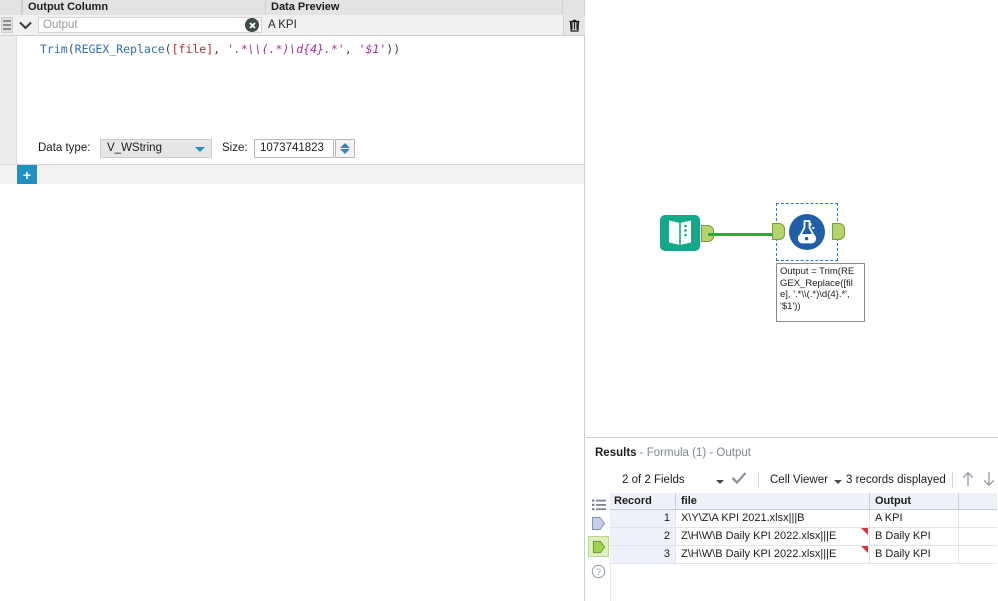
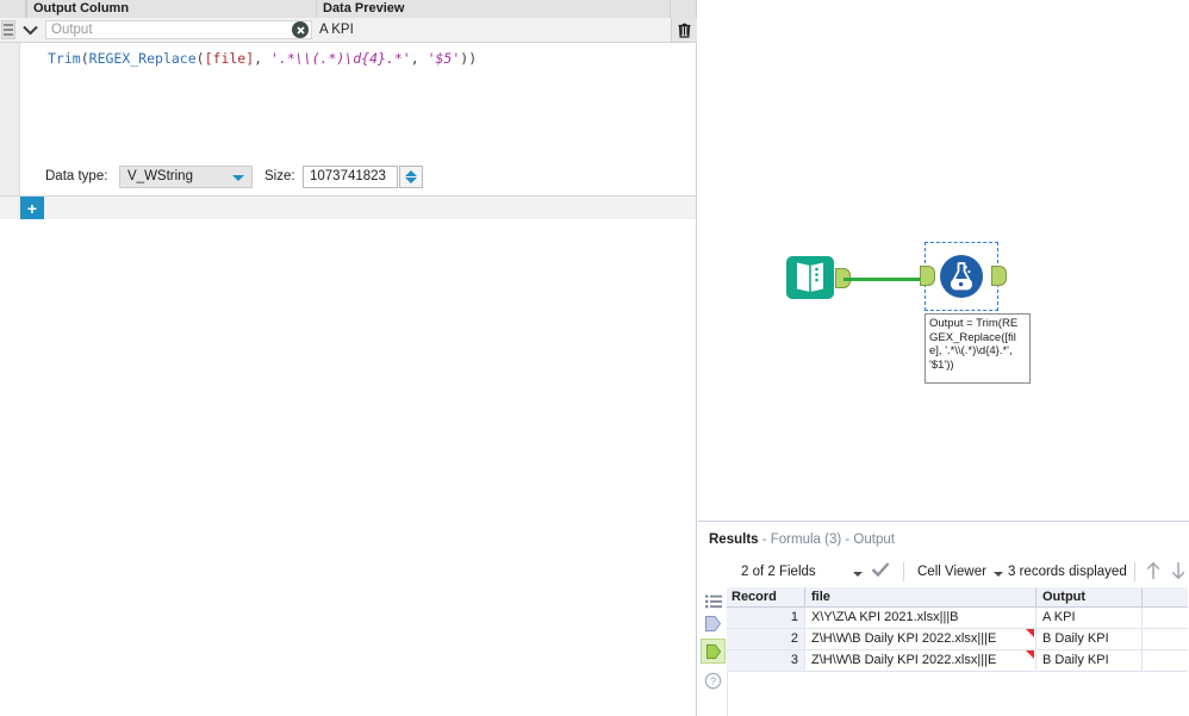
  Output Column
  Data Preview
  Output
  A KPI
- Trim(REGEX_Replace([file], '.*\\(.*)\d{4}.*', '$1'))
+ Trim(REGEX_Replace([file], '.*\\(.*)\d{4}.*', '$5'))
  Data type:
  V_WString
  Size:
  1073741823
  +
  Output = Trim(REGEX_Replace([file], '.*\\(.*)\d{4}.*', '$1'))
- Results - Formula (1) - Output
+ Results - Formula (3) - Output
  2 of 2 Fields
  Cell Viewer
  3 records displayed
  ?
  Record
  file
  Output
  1
  X\Y\Z\A KPI 2021.xlsx|||B
  A KPI
  2
  Z\H\W\B Daily KPI 2022.xlsx|||E
  B Daily KPI
  3
  Z\H\W\B Daily KPI 2022.xlsx|||E
  B Daily KPI
